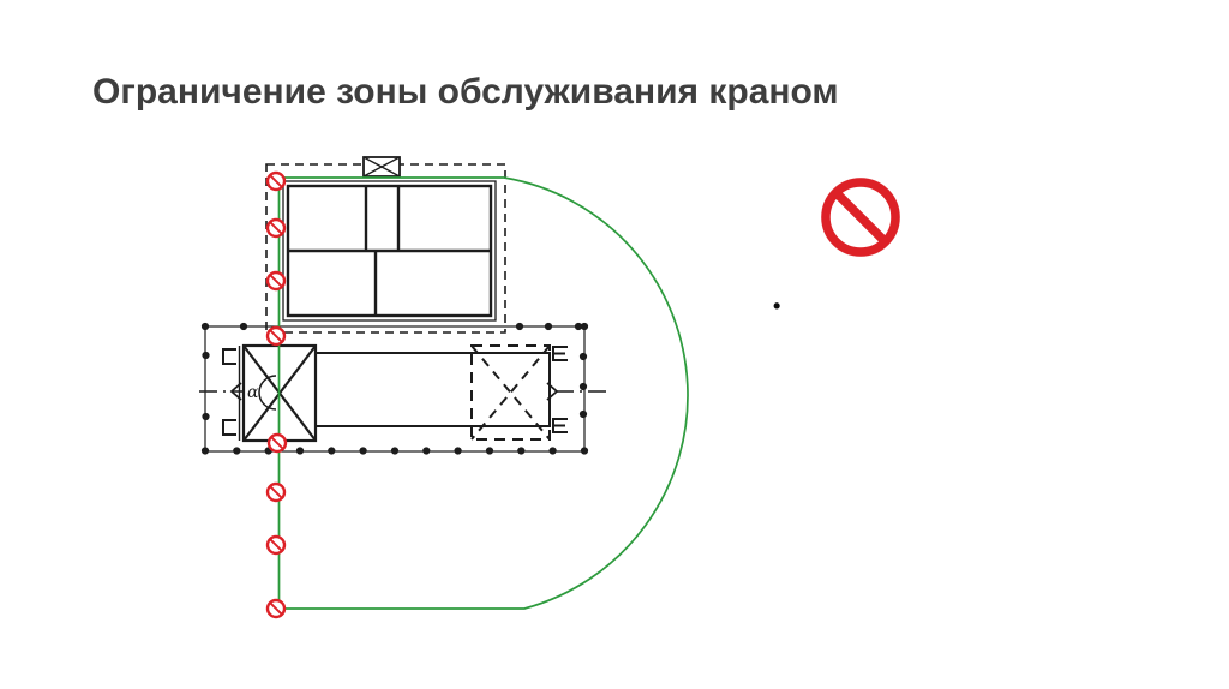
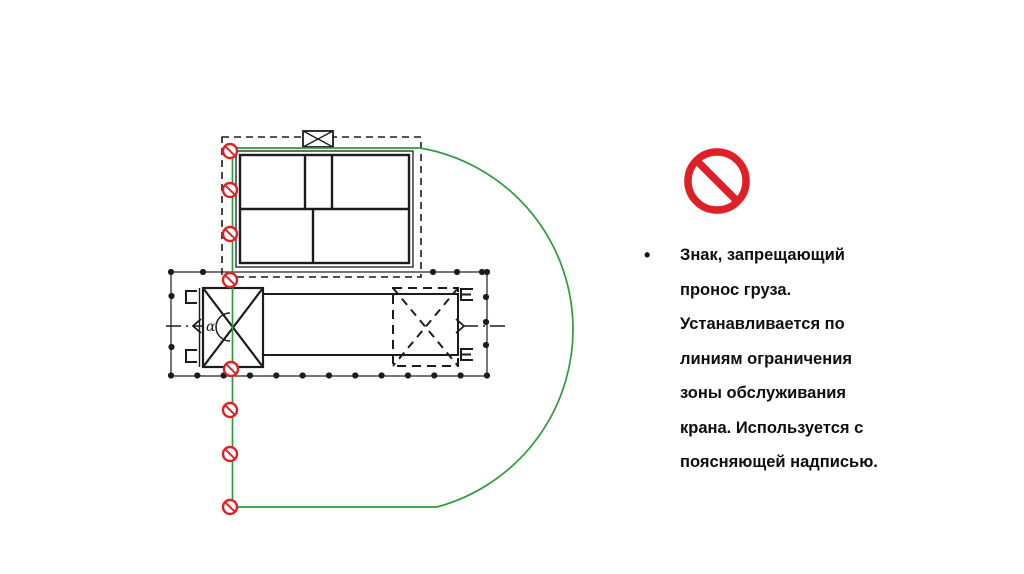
- Ограничение зоны обслуживания краном
  α
  •
+ Знак, запрещающий
+ пронос груза.
+ Устанавливается по
+ линиям ограничения
+ зоны обслуживания
+ крана. Используется с
+ поясняющей надписью.
